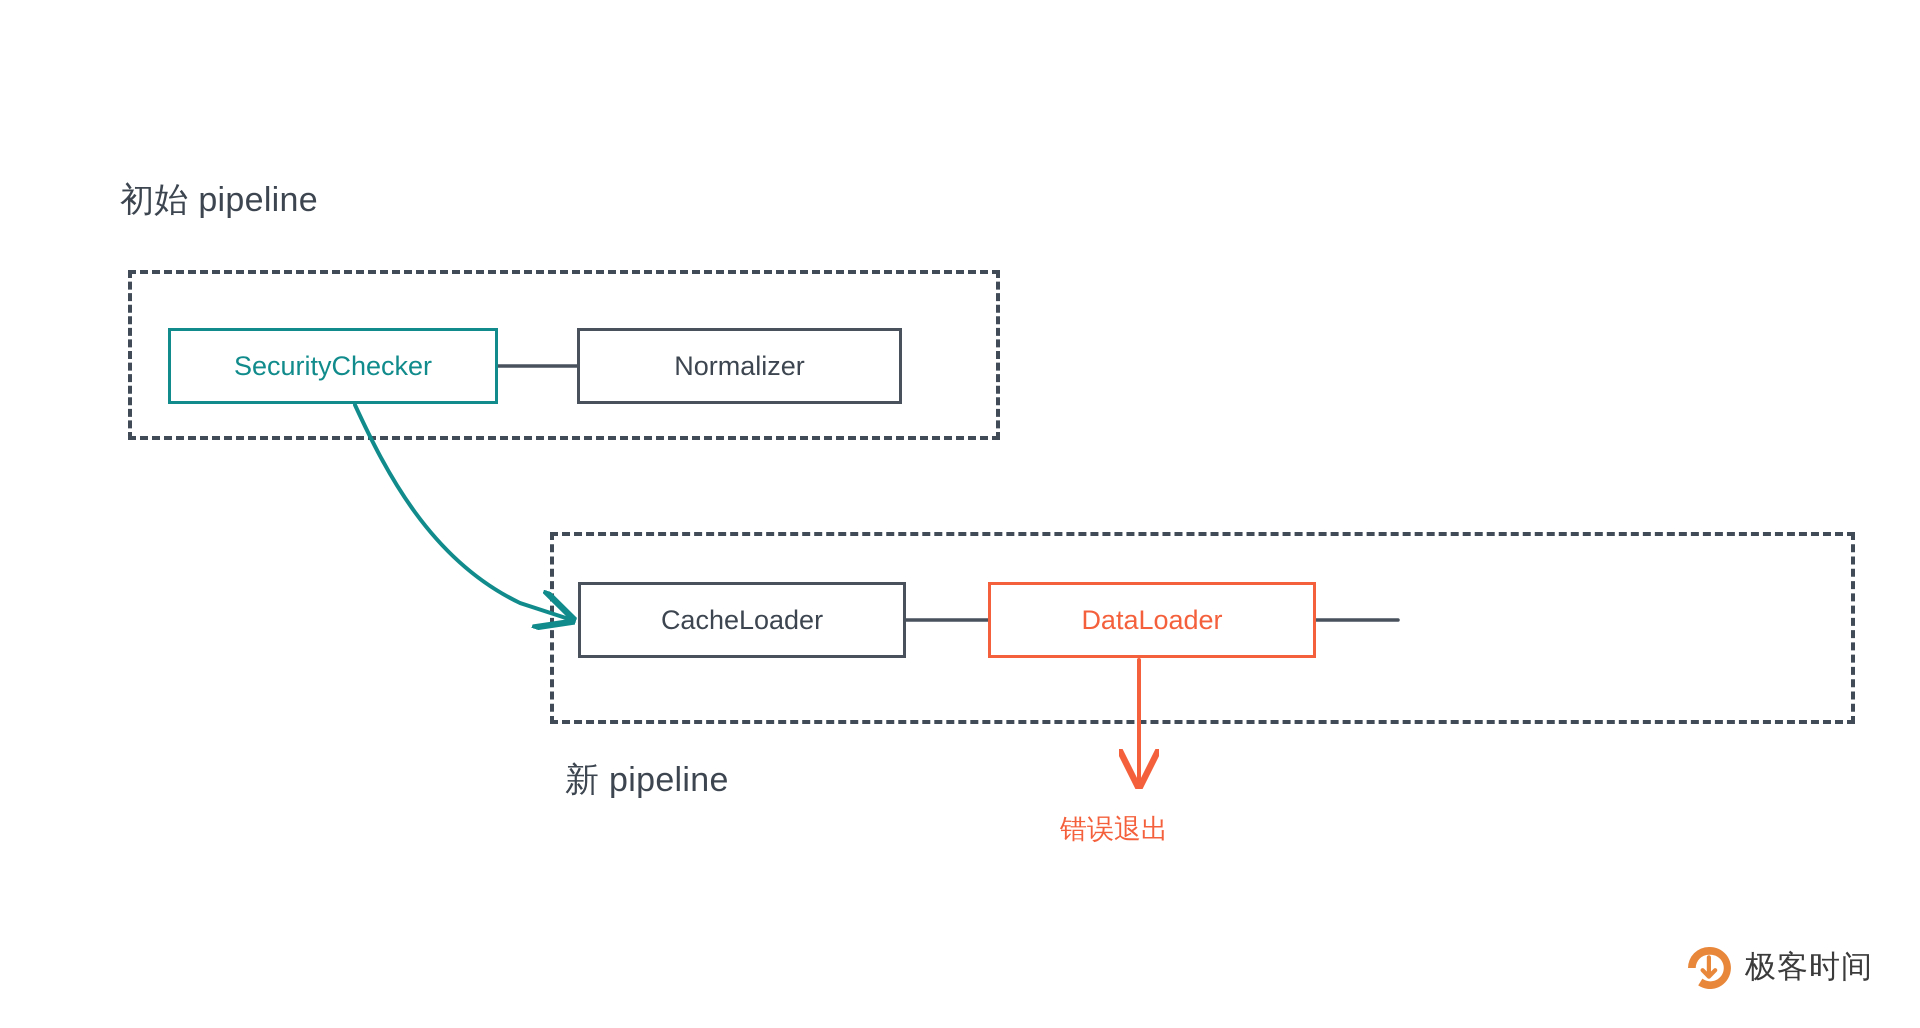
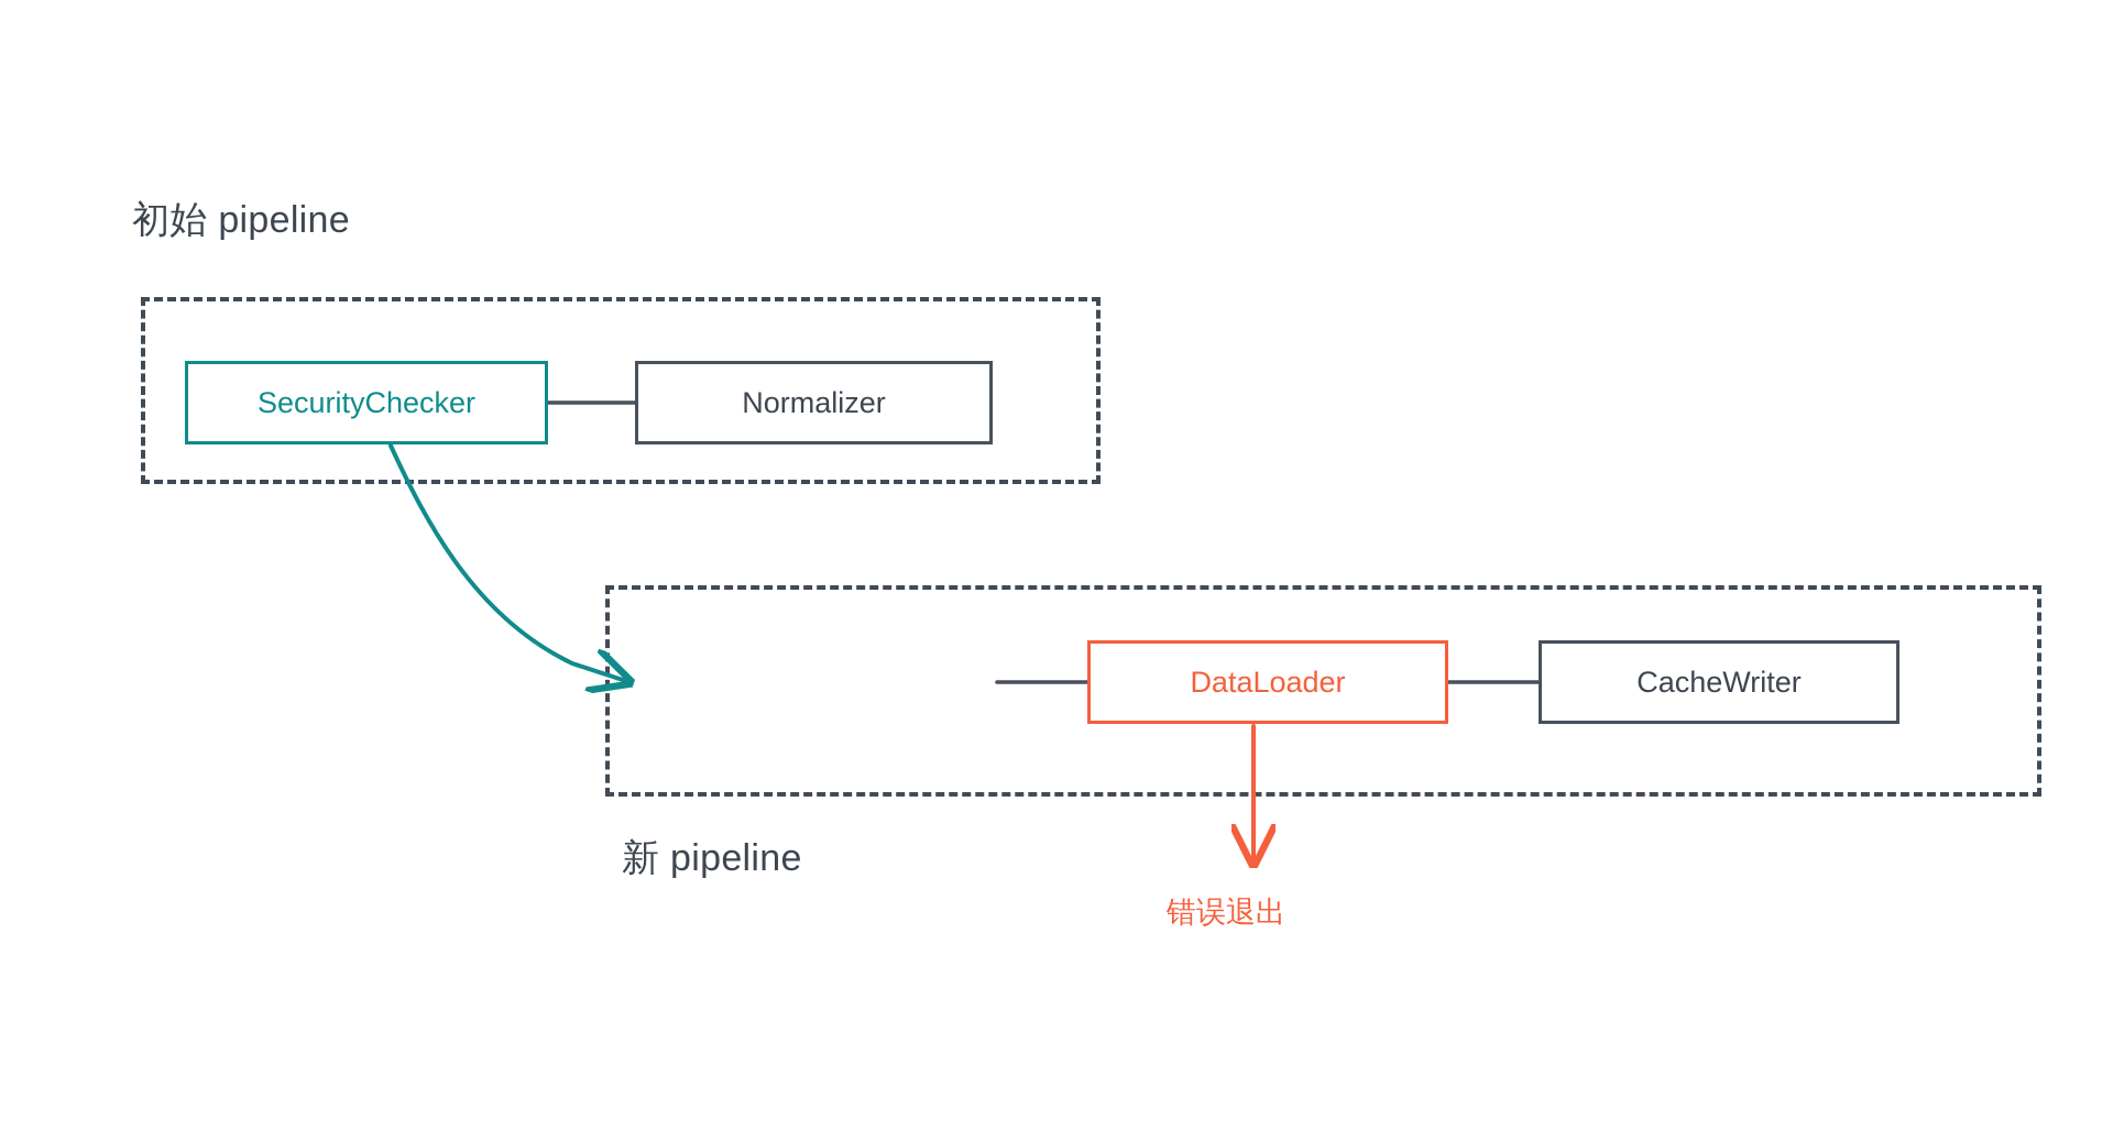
  初始 pipeline
  新 pipeline
  SecurityChecker
  Normalizer
- CacheLoader
  DataLoader
+ CacheWriter
  错误退出
- 极客时间
